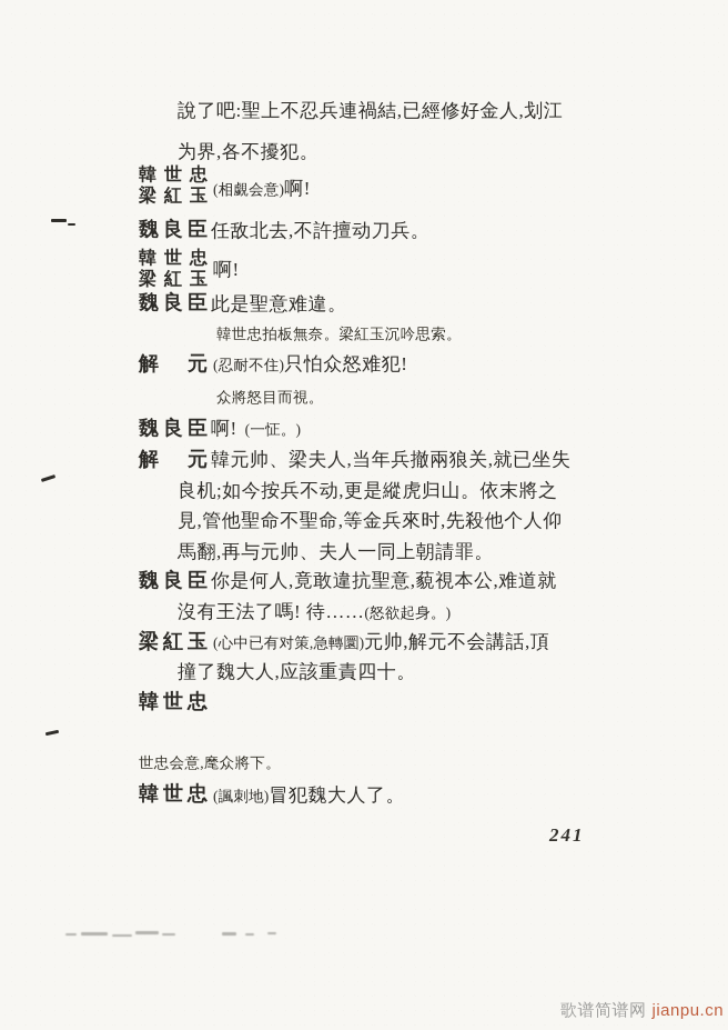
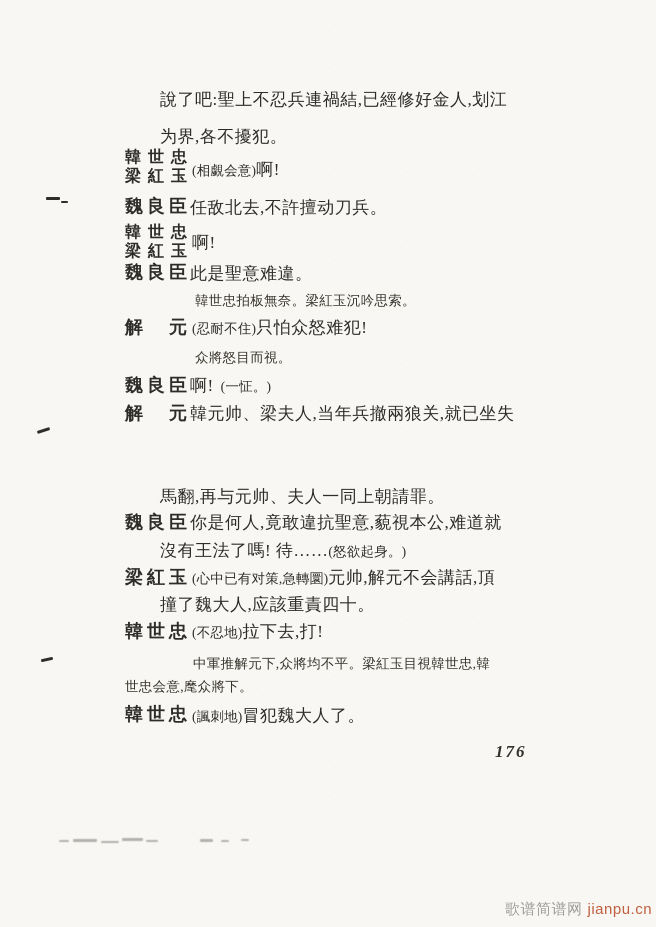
  說了吧:聖上不忍兵連禍結,已經修好金人,划江
  为界,各不擾犯。
  韓世忠
  梁紅玉
  (相覷会意)啊!
  魏良臣
  任敌北去,不許擅动刀兵。
  韓世忠
  梁紅玉
  啊!
  魏良臣
  此是聖意难違。
  韓世忠拍板無奈。梁紅玉沉吟思索。
  解元
  (忍耐不住)只怕众怒难犯!
  众將怒目而視。
  魏良臣
  啊! (一怔。)
  解元
  韓元帅、梁夫人,当年兵撤兩狼关,就已坐失
- 良机;如今按兵不动,更是縱虎归山。依末將之
- 見,管他聖命不聖命,等金兵來时,先殺他个人仰
  馬翻,再与元帅、夫人一同上朝請罪。
  魏良臣
  你是何人,竟敢違抗聖意,藐視本公,难道就
  沒有王法了嗎! 待……(怒欲起身。)
  梁紅玉
  (心中已有对策,急轉圜)元帅,解元不会講話,頂
  撞了魏大人,应該重責四十。
  韓世忠
+ (不忍地)拉下去,打!
+ 中軍推解元下,众將均不平。梁紅玉目視韓世忠,韓
  世忠会意,麾众將下。
  韓世忠
  (諷刺地)冒犯魏大人了。
- 241
+ 176
  歌谱简谱网 jianpu.cn
